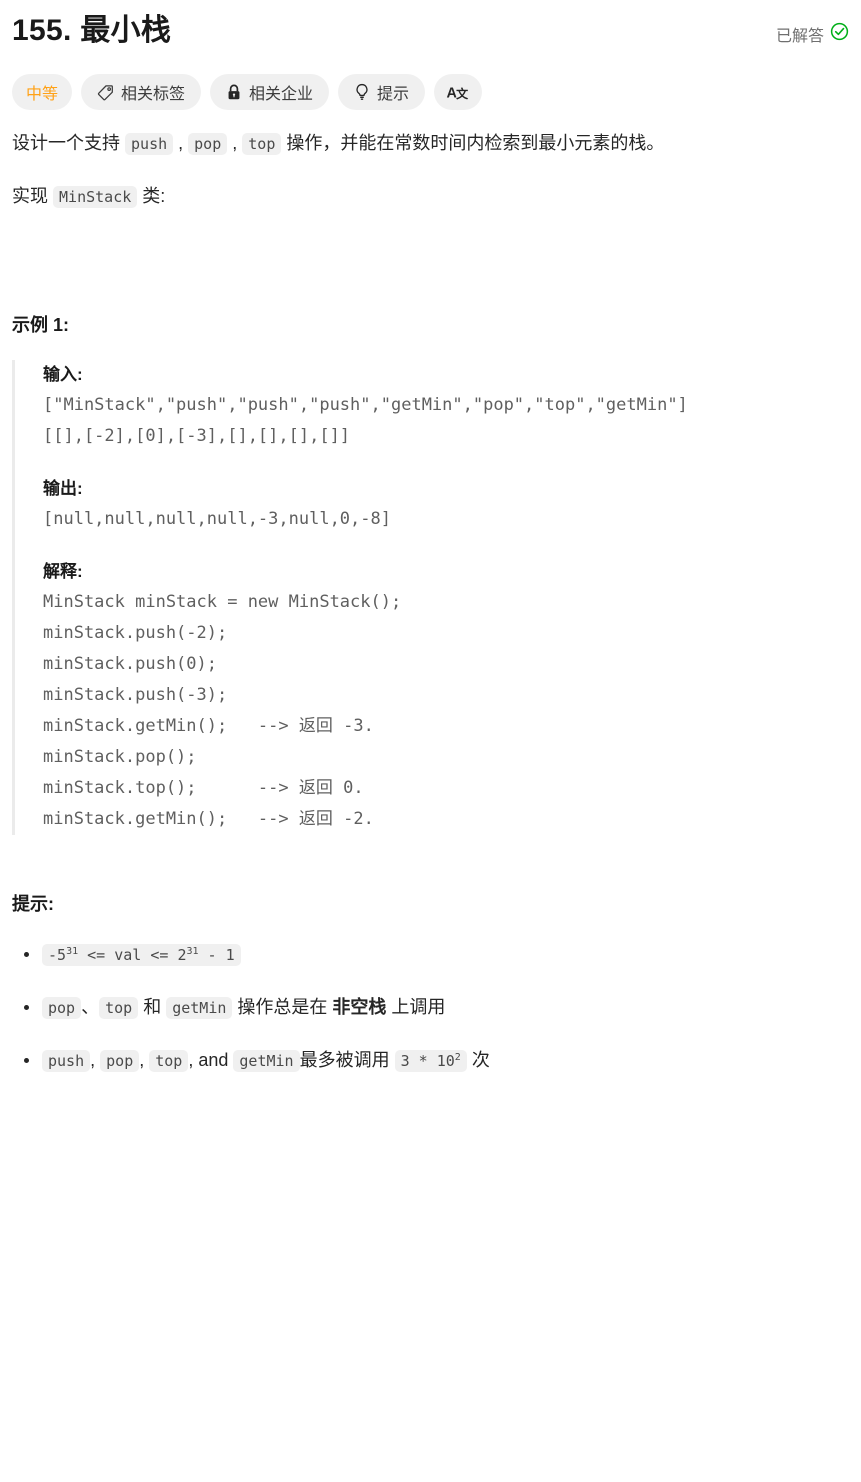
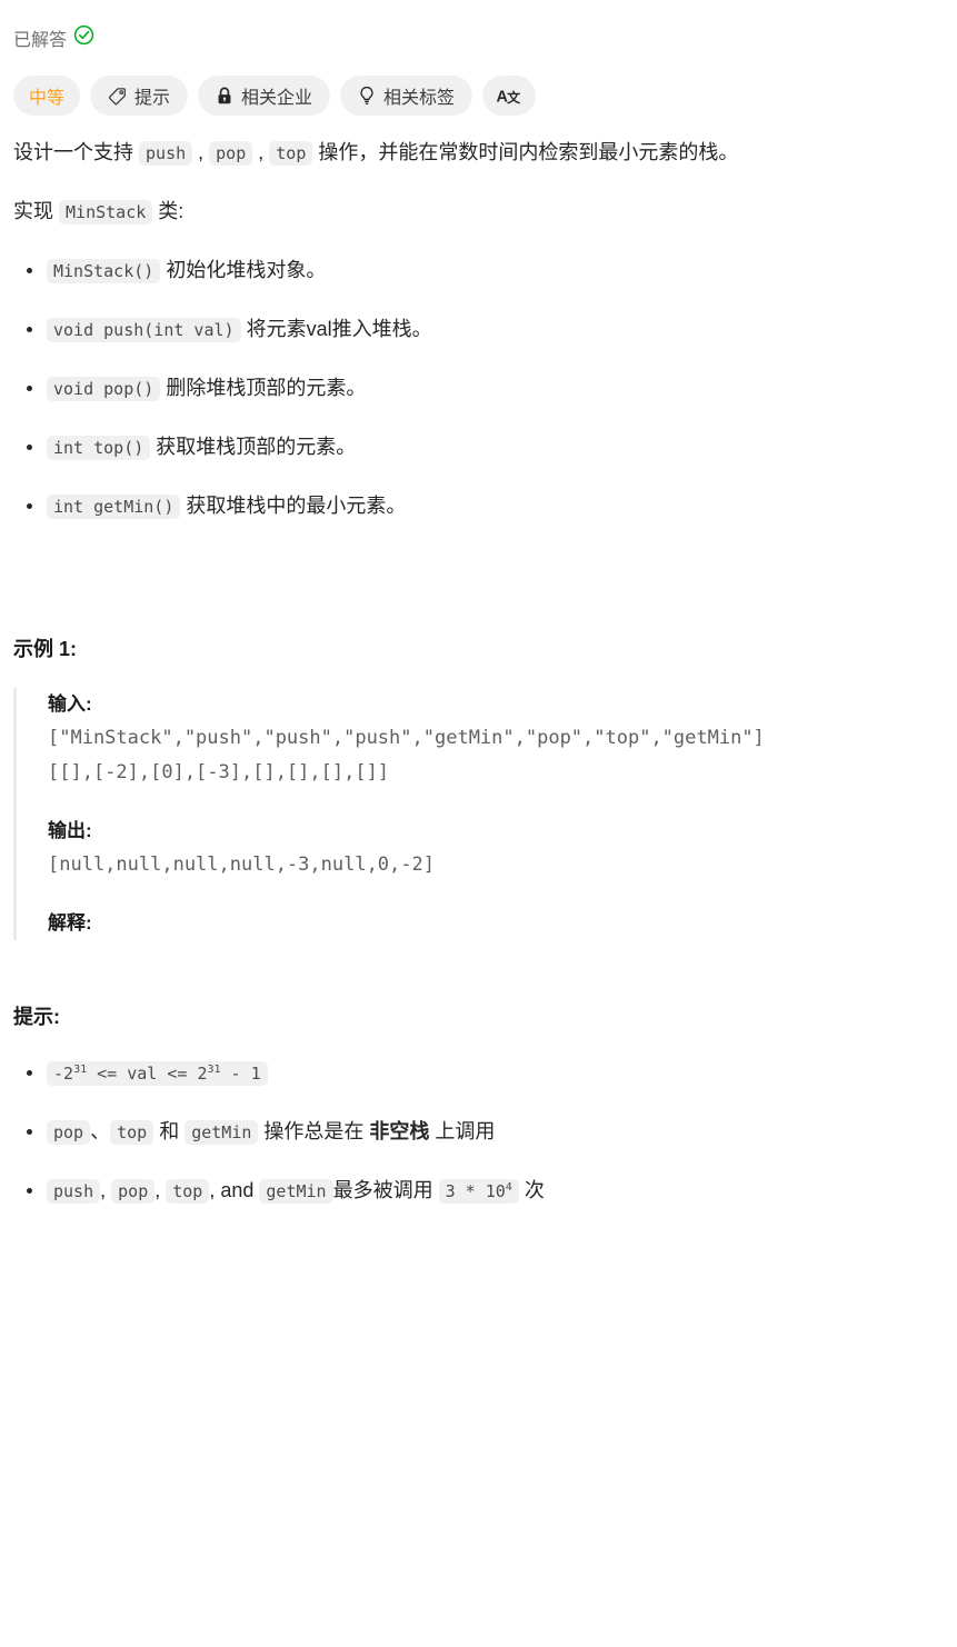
- 155. 最小栈
  已解答
  中等
- 相关标签
+ 提示
  相关企业
- 提示
+ 相关标签
  A
  文
  设计一个支持 push , pop , top 操作，并能在常数时间内检索到最小元素的栈。
  实现 MinStack 类:
+ MinStack() 初始化堆栈对象。
+ void push(int val) 将元素val推入堆栈。
+ void pop() 删除堆栈顶部的元素。
+ int top() 获取堆栈顶部的元素。
+ int getMin() 获取堆栈中的最小元素。
  示例 1:
  输入:
  ["MinStack","push","push","push","getMin","pop","top","getMin"]
  [[],[-2],[0],[-3],[],[],[],[]]
  输出:
- [null,null,null,null,-3,null,0,-8]
+ [null,null,null,null,-3,null,0,-2]
  解释:
- MinStack minStack = new MinStack();
- minStack.push(-2);
- minStack.push(0);
- minStack.push(-3);
- minStack.getMin(); --> 返回 -3.
- minStack.pop();
- minStack.top(); --> 返回 0.
- minStack.getMin(); --> 返回 -2.
  提示:
- -531 <= val <= 231 - 1
+ -231 <= val <= 231 - 1
  pop 、 top 和 getMin 操作总是在 非空栈 上调用
- push , pop , top , and getMin 最多被调用 3 * 102 次
+ push , pop , top , and getMin 最多被调用 3 * 104 次
